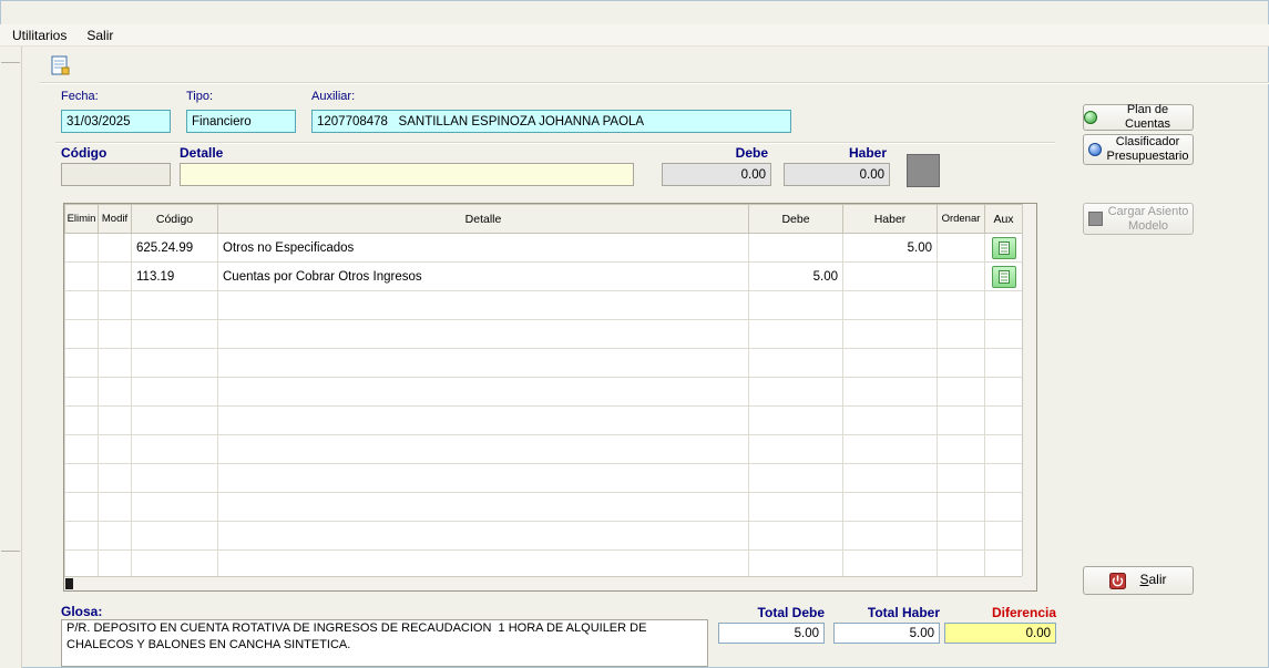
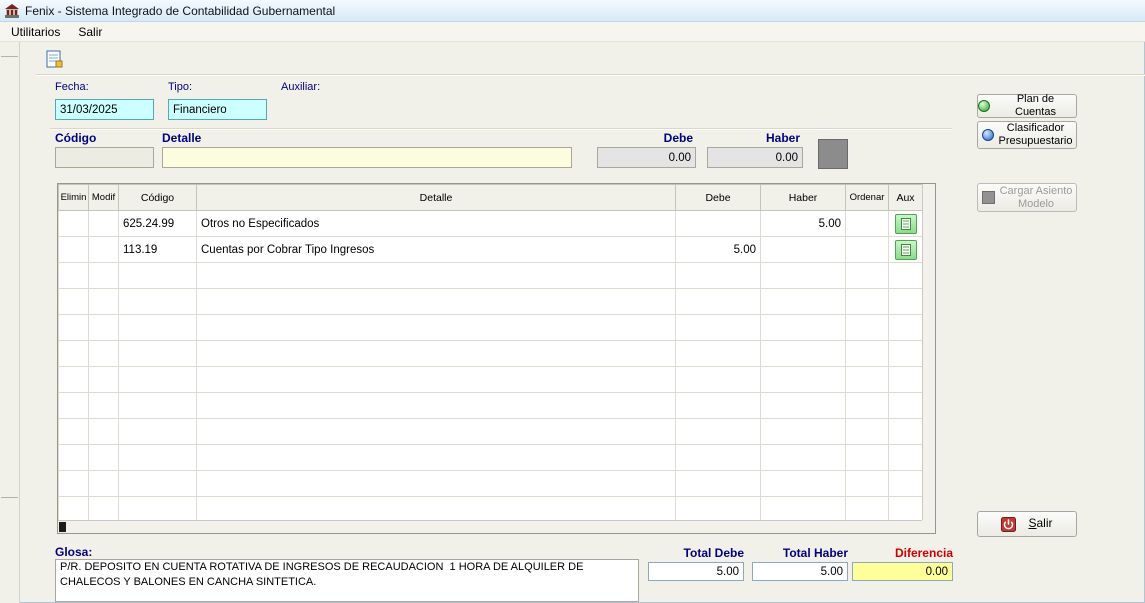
+ Fenix - Sistema Integrado de Contabilidad Gubernamental
  Utilitarios
  Salir
  Fecha:
  Tipo:
  Auxiliar:
  31/03/2025
  Financiero
- 1207708478 SANTILLAN ESPINOZA JOHANNA PAOLA
  Plan de Cuentas
  Clasificador
  Presupuestario
  Código
  Detalle
  Debe
  Haber
  0.00
  0.00
  Elimin	Modif	Código	Detalle	Debe	Haber	Ordenar	Aux
  		625.24.99	Otros no Especificados		5.00
- 		113.19	Cuentas por Cobrar Otros Ingresos	5.00
+ 		113.19	Cuentas por Cobrar Tipo Ingresos	5.00
  Cargar Asiento
  Modelo
  Salir
  Glosa:
  Total Debe
  Total Haber
  Diferencia
  5.00
  5.00
  0.00
